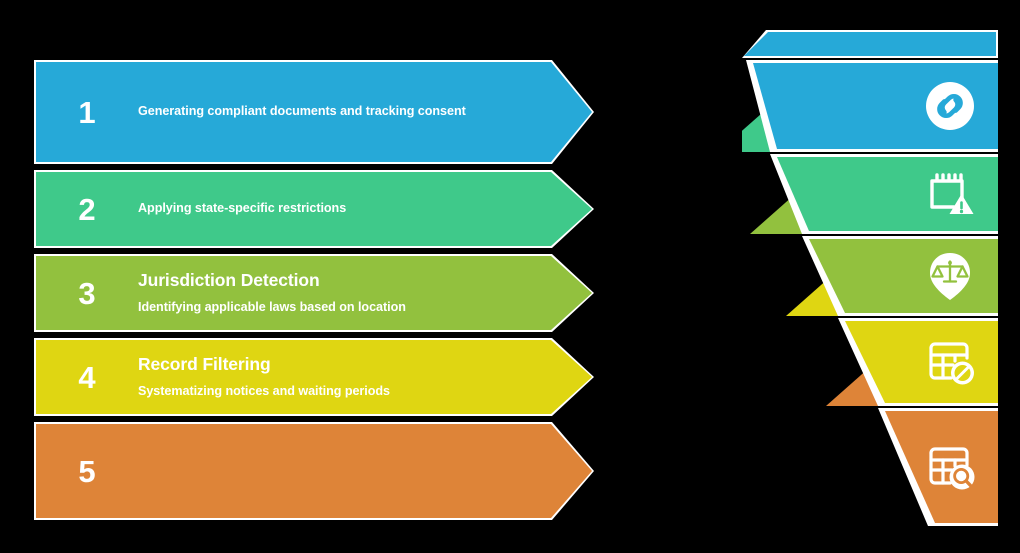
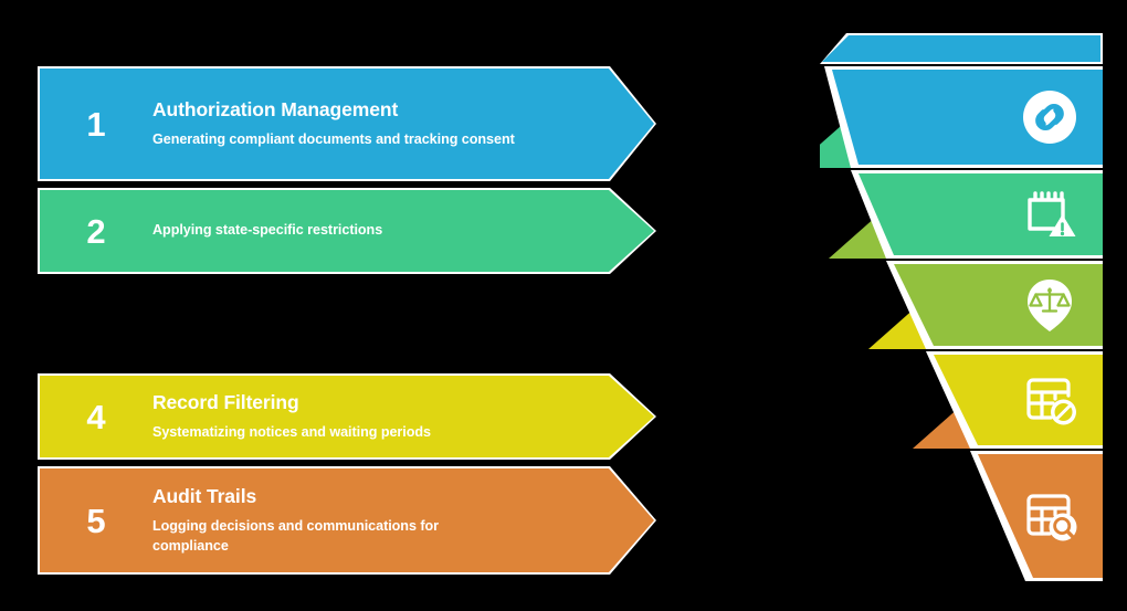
  1
+ Authorization Management
  Generating compliant documents and tracking consent
  2
  Applying state-specific restrictions
- 3
- Jurisdiction Detection
- Identifying applicable laws based on location
  4
  Record Filtering
  Systematizing notices and waiting periods
  5
+ Audit Trails
+ Logging decisions and communications for compliance
